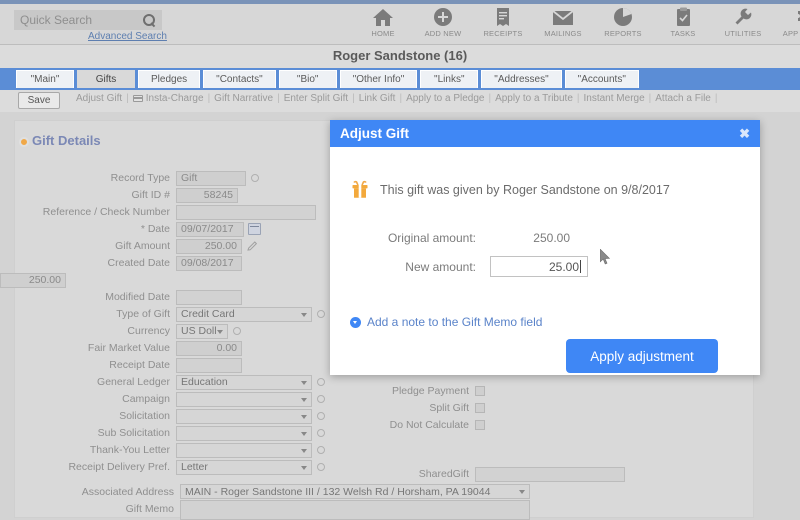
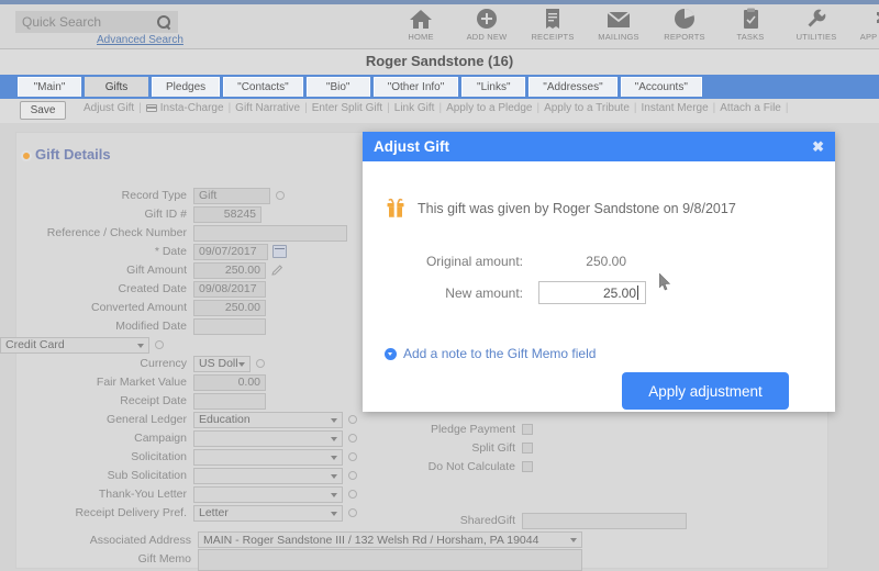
  Quick Search
  Advanced Search
  HOME
  ADD NEW
  RECEIPTS
  MAILINGS
  REPORTS
  TASKS
  UTILITIES
  Roger Sandstone (16)
  "Main"
  Gifts
  Pledges
  "Contacts"
  "Bio"
  "Other Info"
  "Links"
  "Addresses"
  "Accounts"
  Save
  Adjust Gift
  |
  Insta-Charge
  Gift Narrative
  |
  Enter Split Gift
  |
  Link Gift
  Apply to a Pledge
  Apply to a Tribute
  Instant Merge
  Attach a File
  Gift Details
  Record Type
  Gift
  Gift ID #
  58245
  Reference / Check Number
  * Date
  09/07/2017
  Gift Amount
  250.00
  Created Date
  09/08/2017
+ Converted Amount
  250.00
  Modified Date
- Type of Gift
  Credit Card
  Currency
  US Doll
  Fair Market Value
  0.00
  Receipt Date
  General Ledger
  Education
  Campaign
  Solicitation
  Sub Solicitation
  Thank-You Letter
  Receipt Delivery Pref.
  Letter
  Pledge Payment
  Split Gift
  Do Not Calculate
  SharedGift
  Associated Address
  MAIN - Roger Sandstone III / 132 Welsh Rd / Horsham, PA 19044
  Gift Memo
  Adjust Gift
  ✖
  This gift was given by Roger Sandstone on 9/8/2017
  Original amount:
  250.00
  New amount:
  25.00
  Add a note to the Gift Memo field
  Apply adjustment
